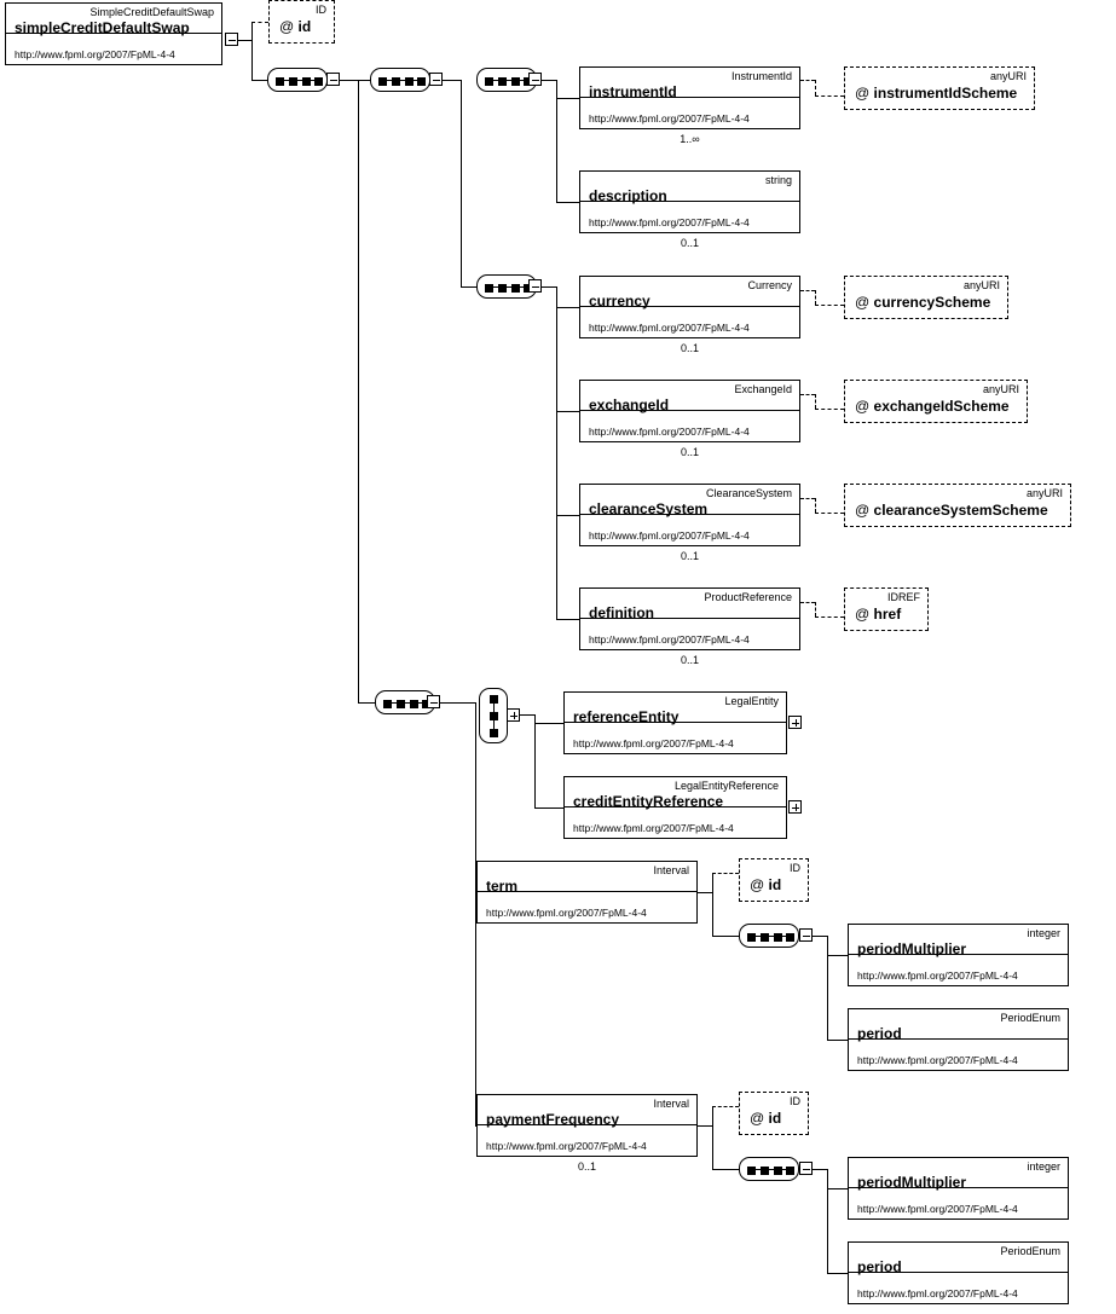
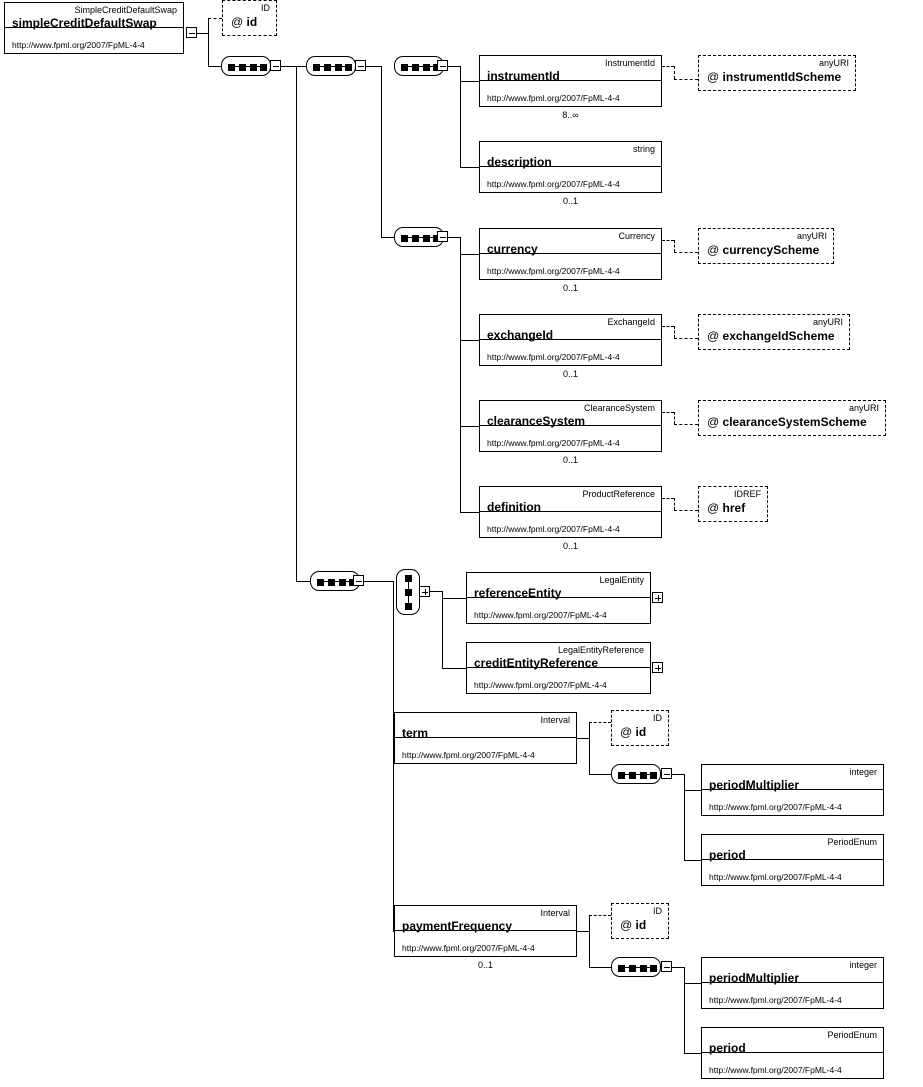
  SimpleCreditDefaultSwap
  simpleCreditDefaultSwap
  http://www.fpml.org/2007/FpML-4-4
  ID
  @ id
  InstrumentId
  instrumentId
  http://www.fpml.org/2007/FpML-4-4
- 1..∞
+ 8..∞
  anyURI
  @ instrumentIdScheme
  string
  description
  http://www.fpml.org/2007/FpML-4-4
  0..1
  Currency
  currency
  http://www.fpml.org/2007/FpML-4-4
  0..1
  anyURI
  @ currencyScheme
  ExchangeId
  exchangeId
  http://www.fpml.org/2007/FpML-4-4
  0..1
  anyURI
  @ exchangeIdScheme
  ClearanceSystem
  clearanceSystem
  http://www.fpml.org/2007/FpML-4-4
  0..1
  anyURI
  @ clearanceSystemScheme
  ProductReference
  definition
  http://www.fpml.org/2007/FpML-4-4
  0..1
  IDREF
  @ href
  LegalEntity
  referenceEntity
  http://www.fpml.org/2007/FpML-4-4
  LegalEntityReference
  creditEntityReference
  http://www.fpml.org/2007/FpML-4-4
  Interval
  term
  http://www.fpml.org/2007/FpML-4-4
  ID
  @ id
  integer
  periodMultiplier
  http://www.fpml.org/2007/FpML-4-4
  PeriodEnum
  period
  http://www.fpml.org/2007/FpML-4-4
  Interval
  paymentFrequency
  http://www.fpml.org/2007/FpML-4-4
  0..1
  ID
  @ id
  integer
  periodMultiplier
  http://www.fpml.org/2007/FpML-4-4
  PeriodEnum
  period
  http://www.fpml.org/2007/FpML-4-4
